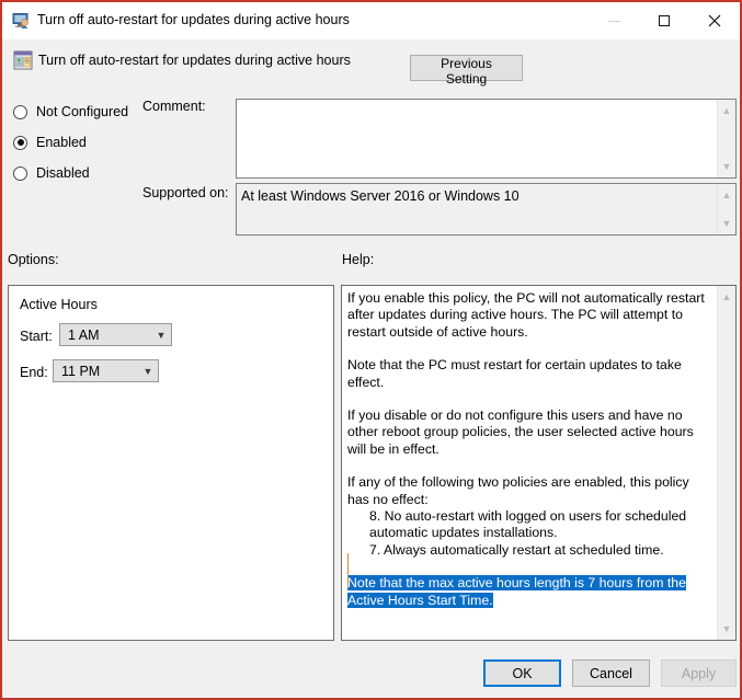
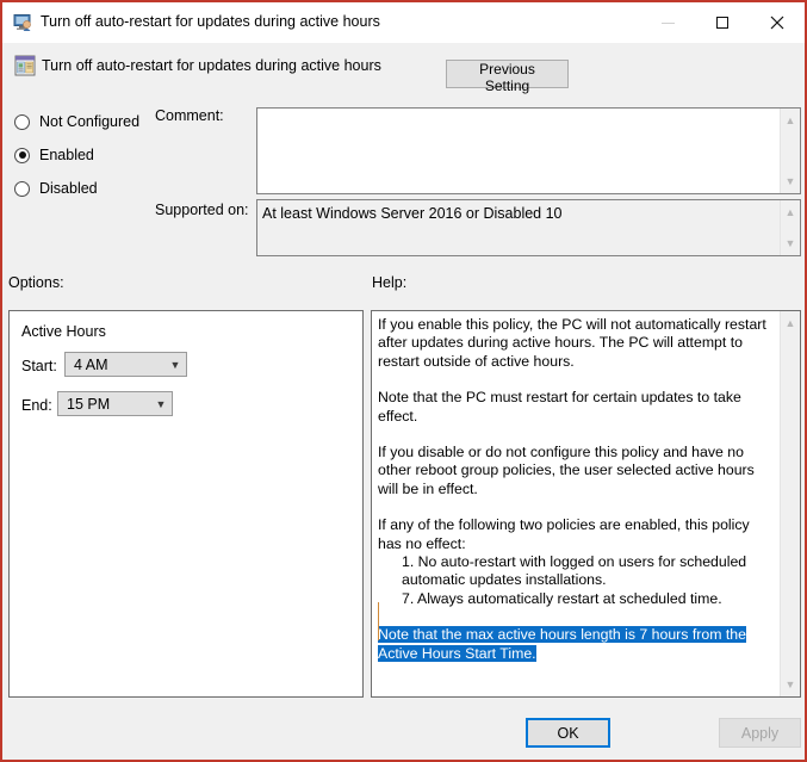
  Turn off auto-restart for updates during active hours
  Turn off auto-restart for updates during active hours
  Previous Setting
  Not Configured
  Enabled
  Disabled
  Comment:
  ▲
  ▼
  Supported on:
- At least Windows Server 2016 or Windows 10
+ At least Windows Server 2016 or Disabled 10
  ▲
  ▼
  Options:
  Help:
  Active Hours
  Start:
- 1 AM
+ 4 AM
  ▼
  End:
- 11 PM
+ 15 PM
  ▼
  If you enable this policy, the PC will not automatically restart after updates during active hours. The PC will attempt to restart outside of active hours.
  Note that the PC must restart for certain updates to take effect.
- If you disable or do not configure this users and have no other reboot group policies, the user selected active hours will be in effect.
+ If you disable or do not configure this policy and have no other reboot group policies, the user selected active hours will be in effect.
  If any of the following two policies are enabled, this policy has no effect:
- 8. No auto-restart with logged on users for scheduled automatic updates installations.
+ 1. No auto-restart with logged on users for scheduled automatic updates installations.
  7. Always automatically restart at scheduled time.
  Note that the max active hours length is 7 hours from the Active Hours Start Time.
  ▲
  ▼
  OK
- Cancel
  Apply
